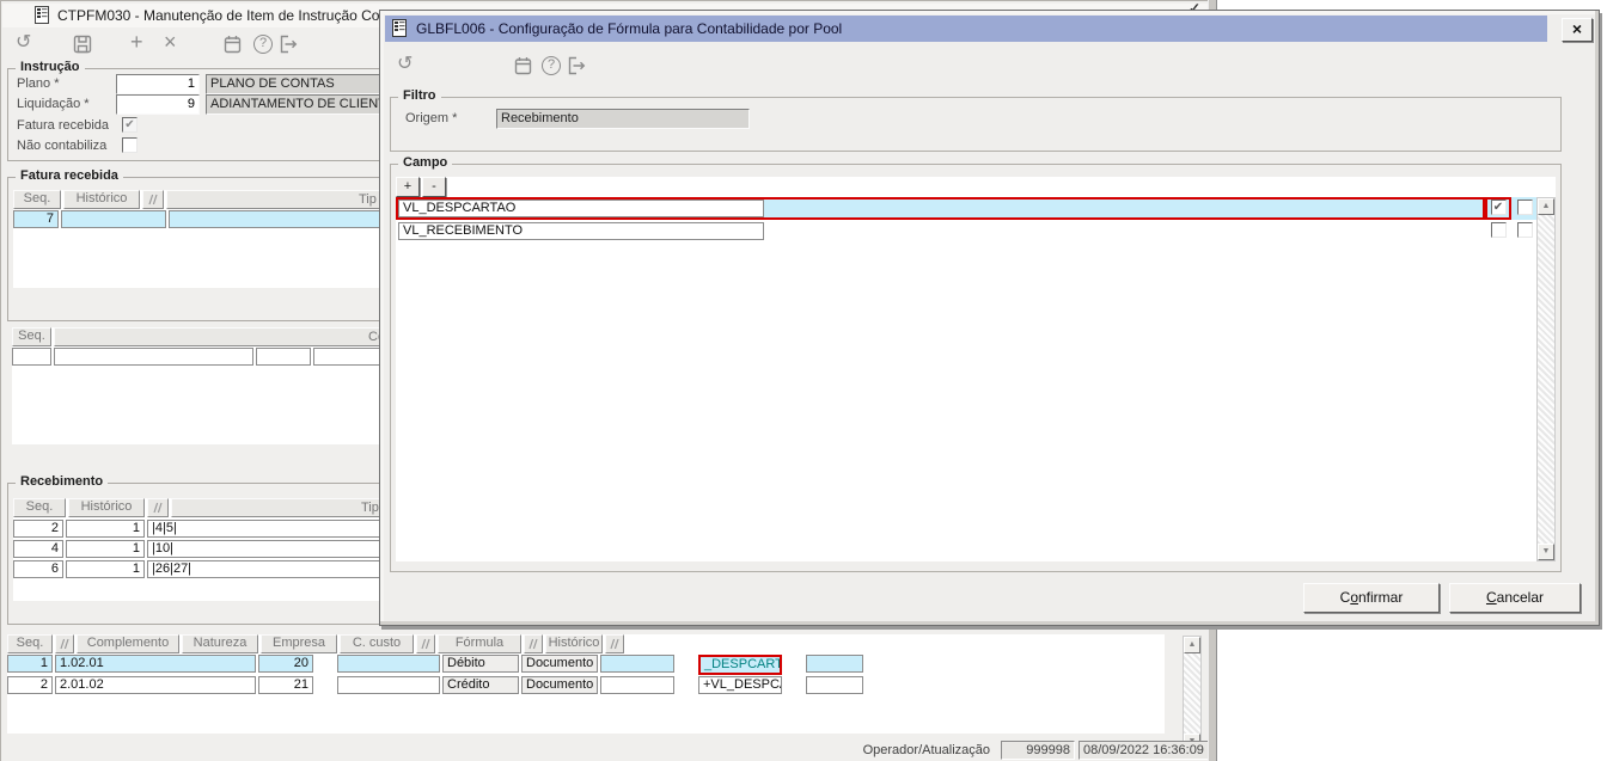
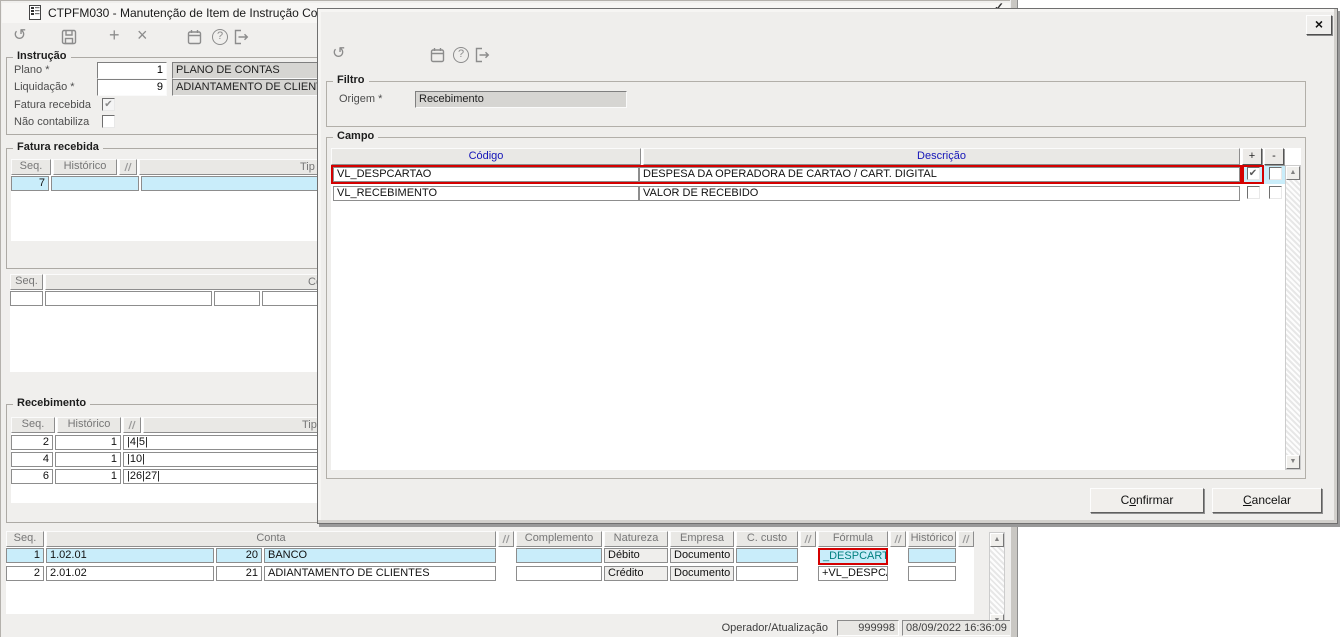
  CTPFM030 - Manutenção de Item de Instrução Co
  ✓
  ↺
  +
  ×
  ?
  Instrução
  Plano *
  1
  PLANO DE CONTAS
  Liquidação *
  9
  ADIANTAMENTO DE CLIEN
  Fatura recebida
  ✔
  Não contabiliza
  Fatura recebida
  Seq.
  Histórico
  Tip
  7
  Seq.
  Recebimento
  Seq.
  Histórico
  Tip
  2
  1
  |4|5|
  4
  1
  |10|
  6
  1
  |26|27|
  Seq.
+ Conta
  Complemento
  Natureza
  Empresa
  C. custo
  Fórmula
  Histórico
  1
  1.02.01
  20
+ BANCO
  Débito
  Documento
  _DESPCART
  2
  2.01.02
  21
+ ADIANTAMENTO DE CLIENTES
  Crédito
  Documento
  Operador/Atualização
  999998
  08/09/2022 16:36:09
- GLBFL006 - Configuração de Fórmula para Contabilidade por Pool
  ×
  ↺
  ?
  Filtro
  Origem *
  Recebimento
  Campo
+ Código
+ Descrição
  +
  -
  VL_DESPCARTAO
+ DESPESA DA OPERADORA DE CARTAO / CART. DIGITAL
  ✔
  VL_RECEBIMENTO
+ VALOR DE RECEBIDO
  Confirmar
  Cancelar
